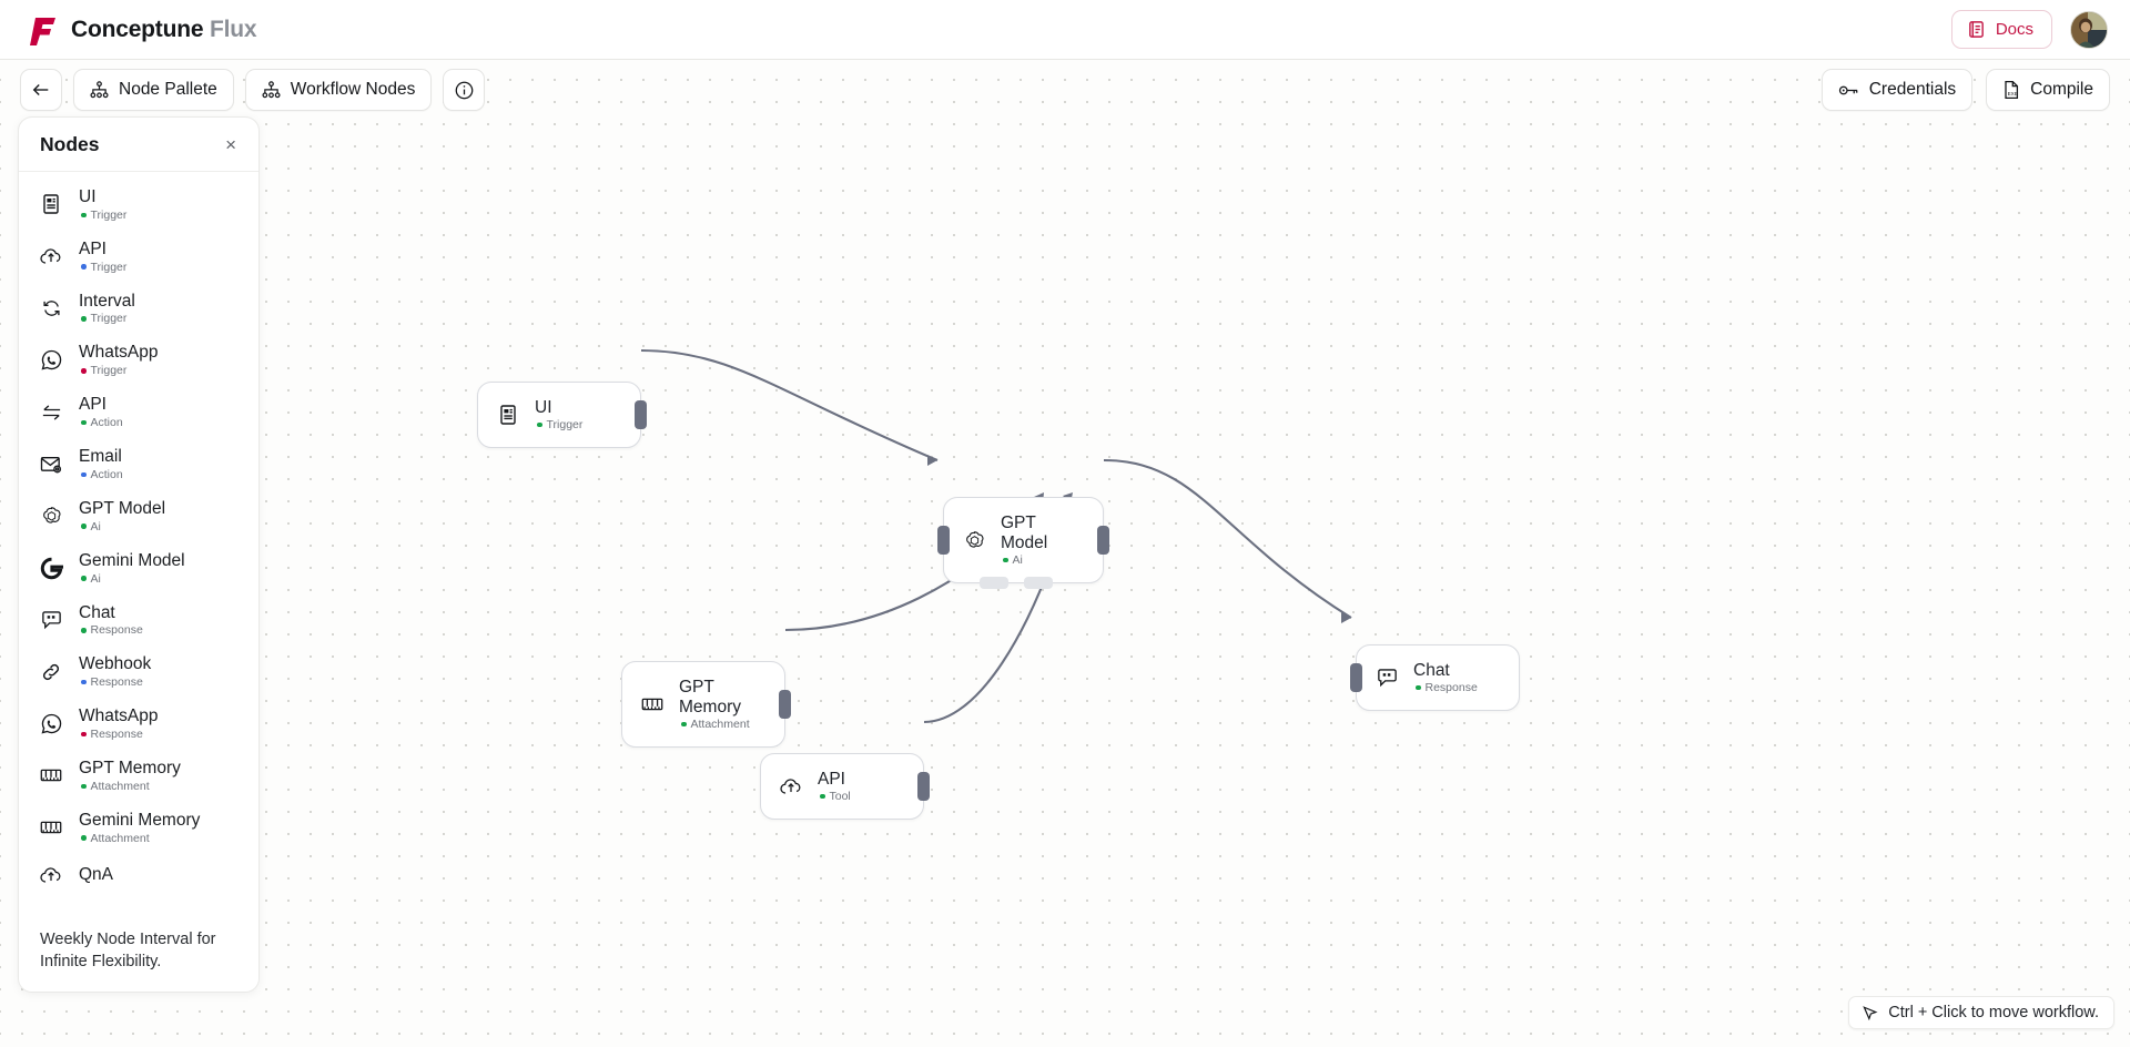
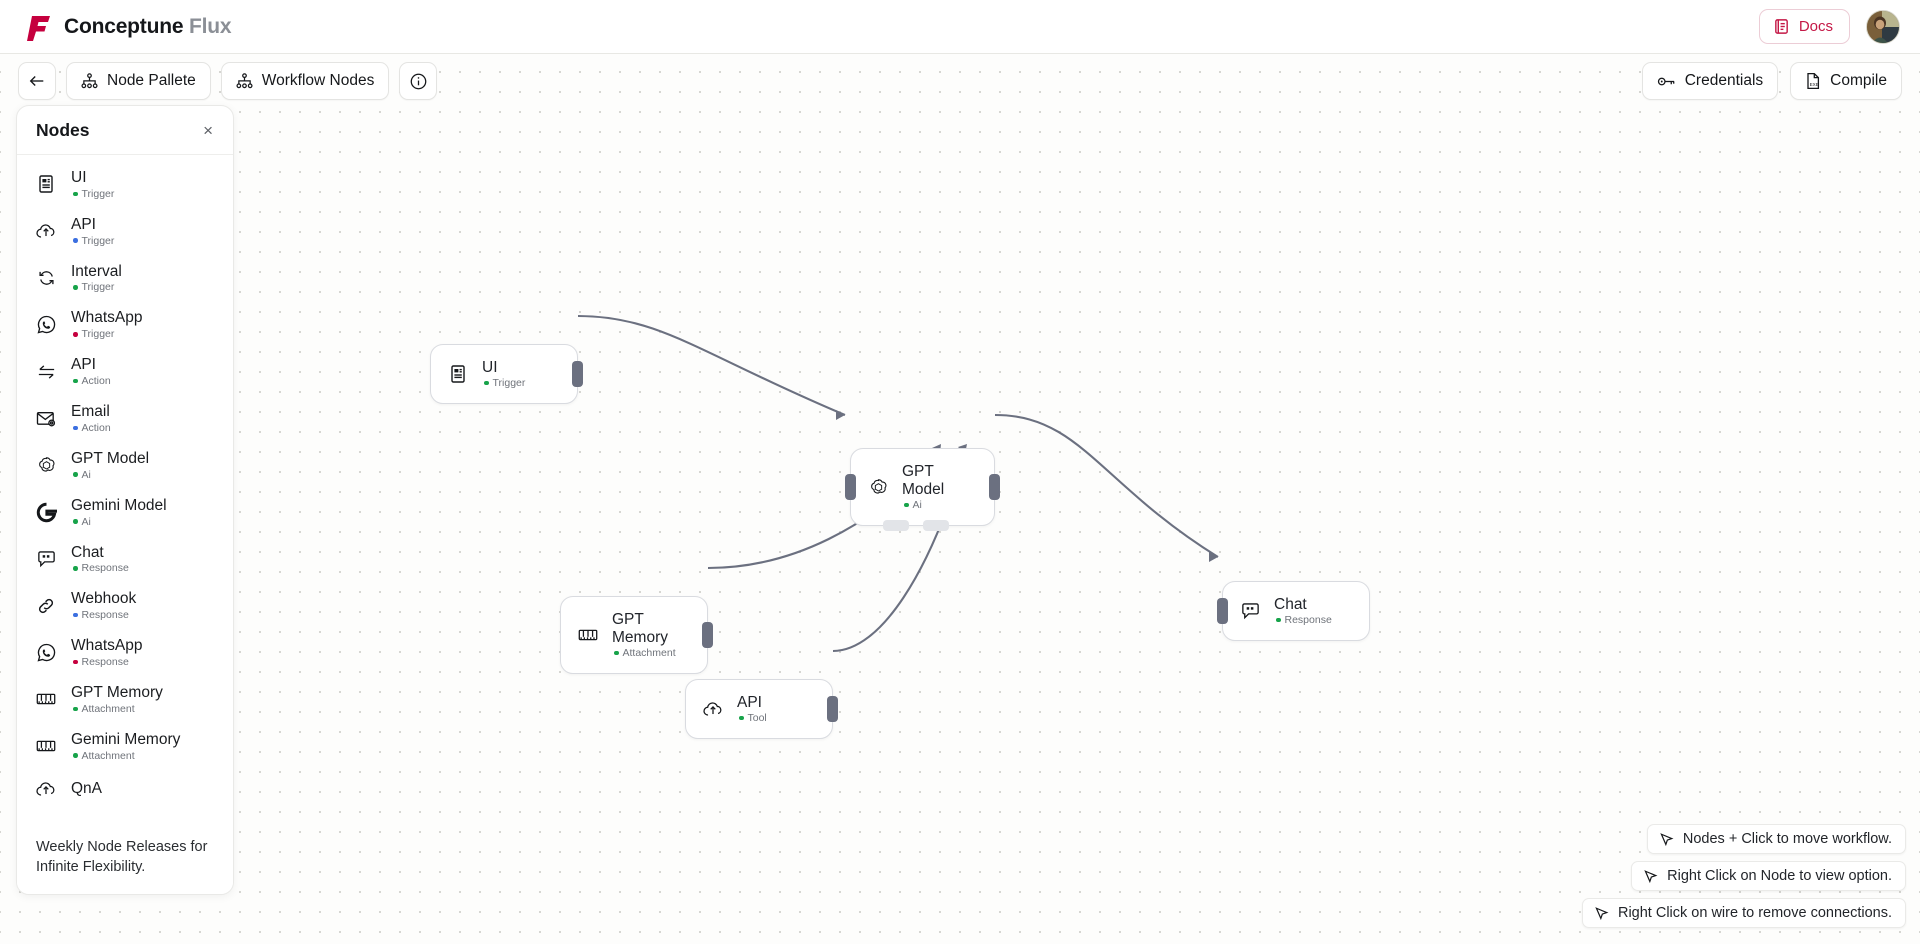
  Conceptune Flux
  Docs
  UI
  Trigger
  GPT Model
  Ai
  GPT Memory
  Attachment
  API
  Tool
  Chat
  Response
  Node Pallete
  Workflow Nodes
  Credentials
  Compile
  Nodes
  ×
  UI
  Trigger
  API
  Trigger
  Interval
  Trigger
  WhatsApp
  Trigger
  API
  Action
  Email
  Action
  GPT Model
  Ai
  Gemini Model
  Ai
  Chat
  Response
  Webhook
  Response
  WhatsApp
  Response
  GPT Memory
  Attachment
  Gemini Memory
  Attachment
  QnA
- Weekly Node Interval for Infinite Flexibility.
+ Weekly Node Releases for Infinite Flexibility.
- Ctrl + Click to move workflow.
+ Nodes + Click to move workflow.
+ Right Click on Node to view option.
+ Right Click on wire to remove connections.
